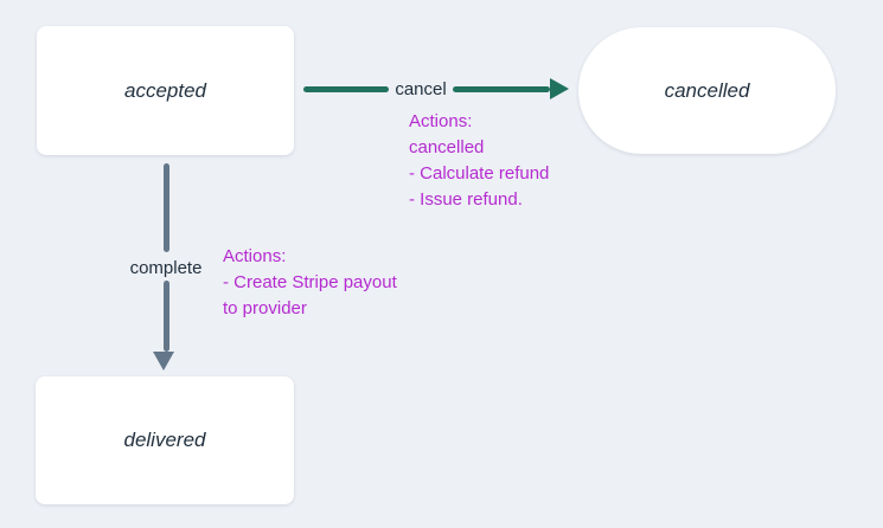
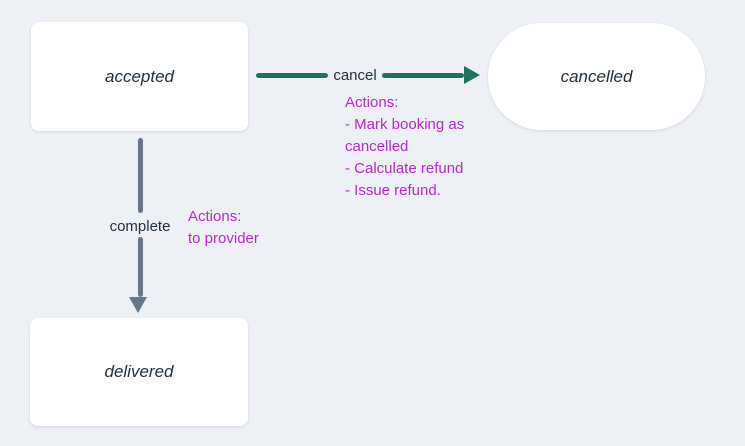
  accepted
  cancelled
  delivered
  cancel
  complete
  Actions:
+ - Mark booking as
  cancelled
  - Calculate refund
  - Issue refund.
  Actions:
- - Create Stripe payout
  to provider
